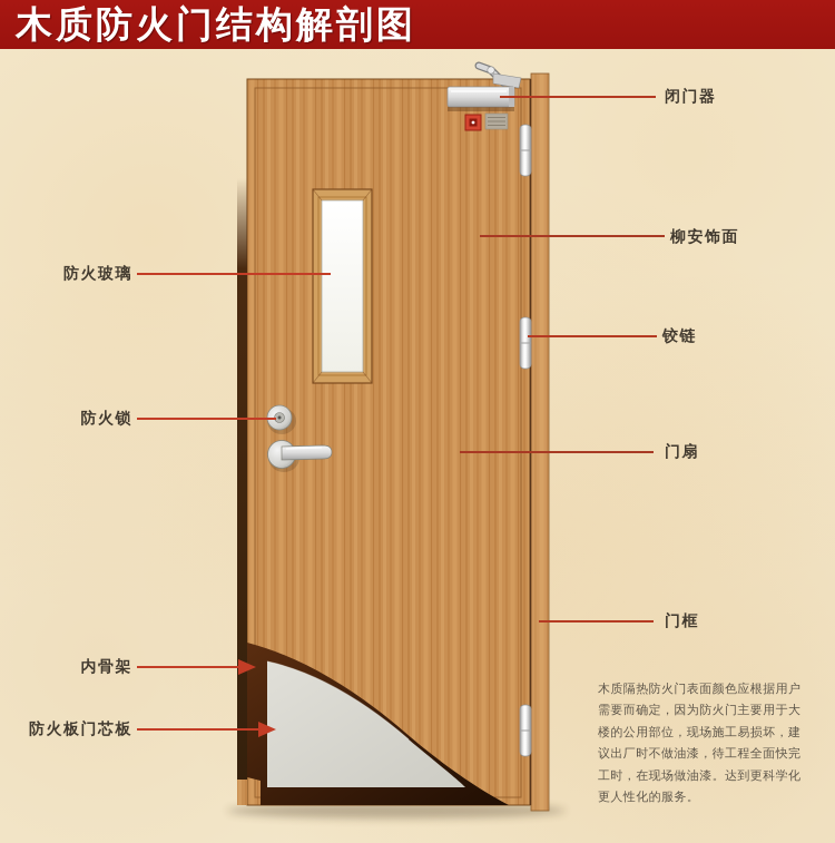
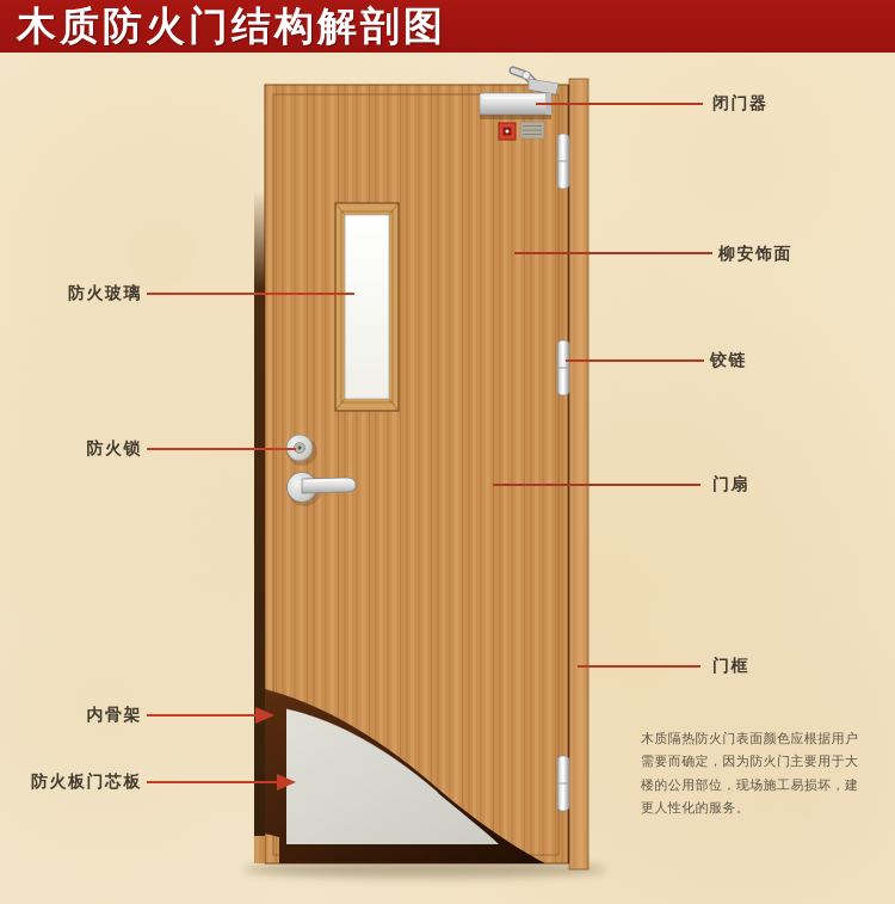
  木质防火门结构解剖图
  防火玻璃
  防火锁
  内骨架
  防火板门芯板
  闭门器
  柳安饰面
  铰链
  门扇
  门框
  木质隔热防火门表面颜色应根据用户
  需要而确定，因为防火门主要用于大
  楼的公用部位，现场施工易损坏，建
- 议出厂时不做油漆，待工程全面快完
- 工时，在现场做油漆。达到更科学化
  更人性化的服务。
